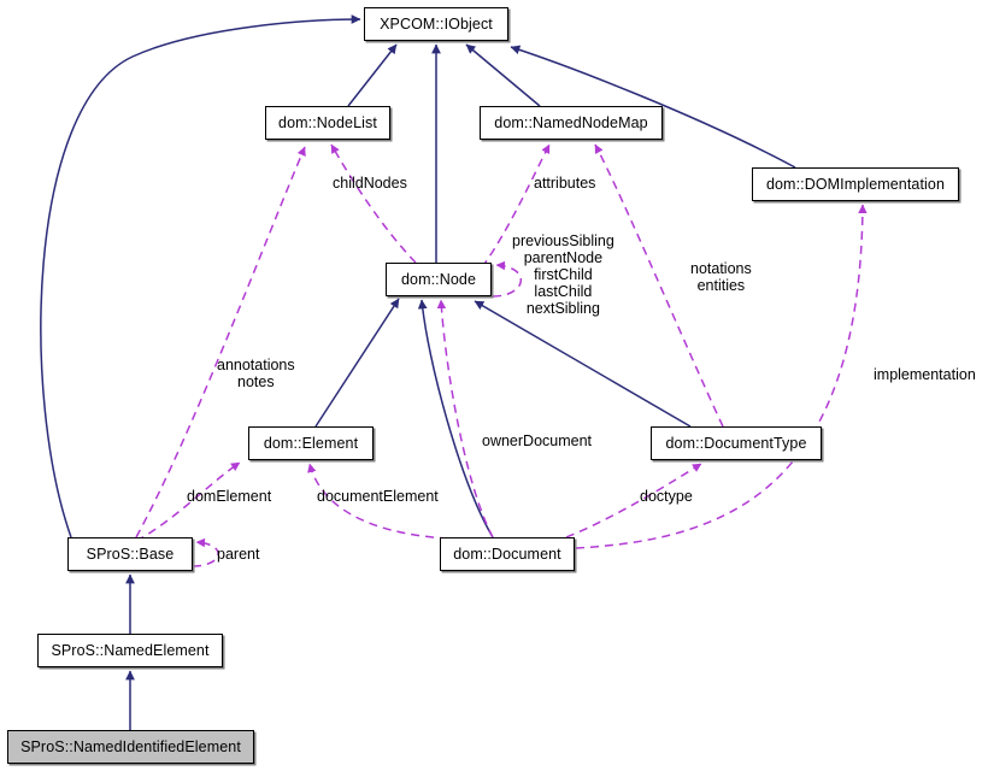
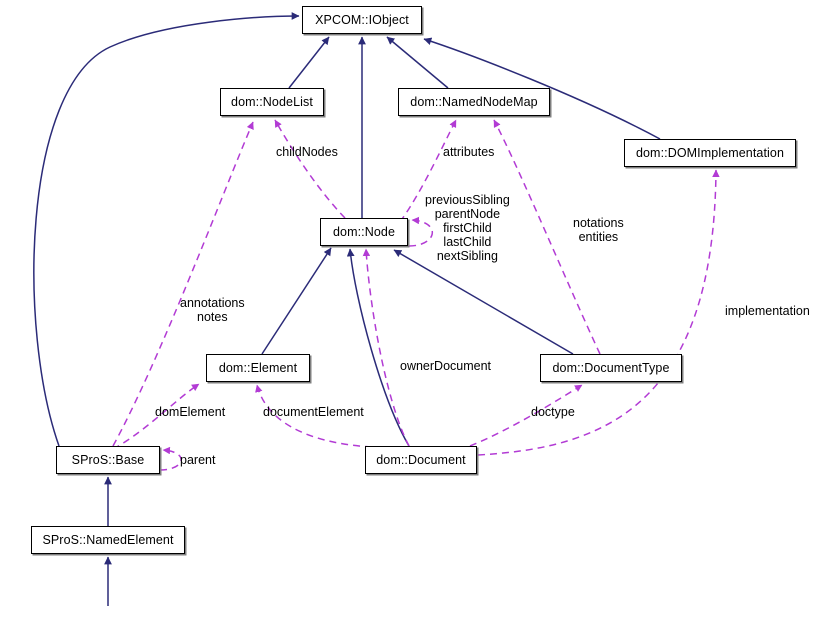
  XPCOM::IObject
  dom::NodeList
  dom::NamedNodeMap
  dom::DOMImplementation
  dom::Node
  dom::Element
  dom::DocumentType
  SProS::Base
  dom::Document
  SProS::NamedElement
- SProS::NamedIdentifiedElement
  childNodes
  attributes
  previousSibling
  parentNode
  firstChild
  lastChild
  nextSibling
  notations
  entities
  implementation
  annotations
  notes
  ownerDocument
  domElement
  documentElement
  doctype
  parent
